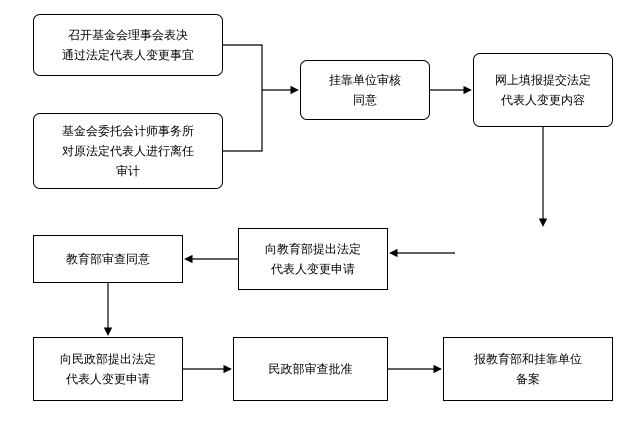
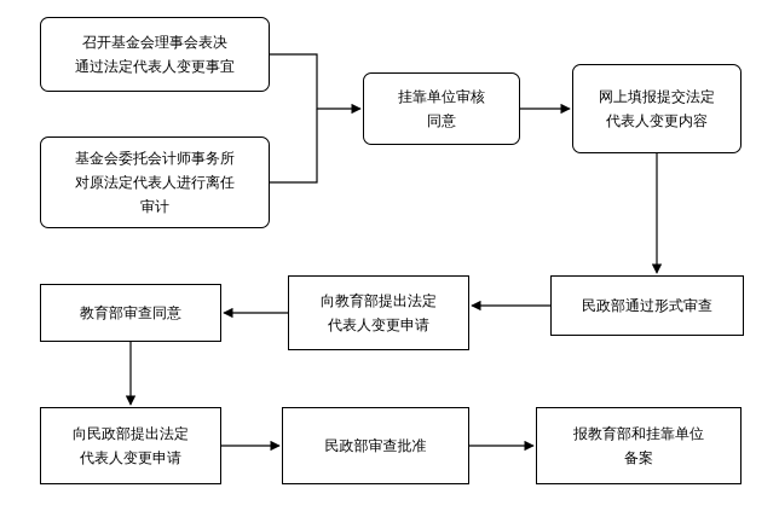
  召开基金会理事会表决
  通过法定代表人变更事宜
  基金会委托会计师事务所
  对原法定代表人进行离任
  审计
  挂靠单位审核
  同意
  网上填报提交法定
  代表人变更内容
+ 民政部通过形式审查
  向教育部提出法定
  代表人变更申请
  教育部审查同意
  向民政部提出法定
  代表人变更申请
  民政部审查批准
  报教育部和挂靠单位
  备案
